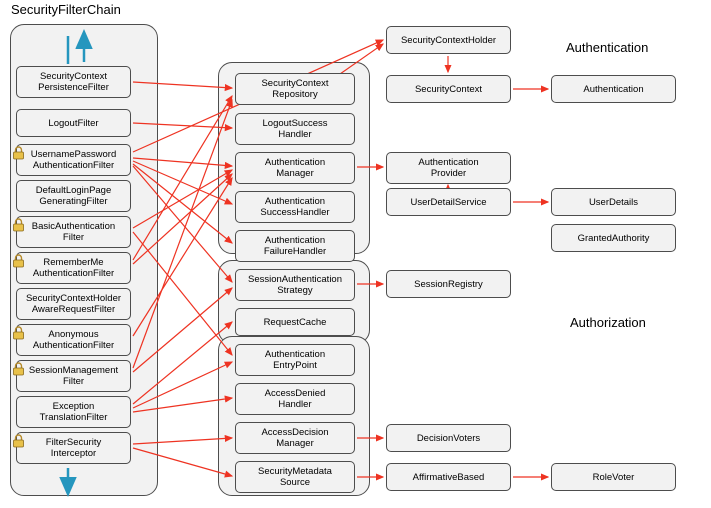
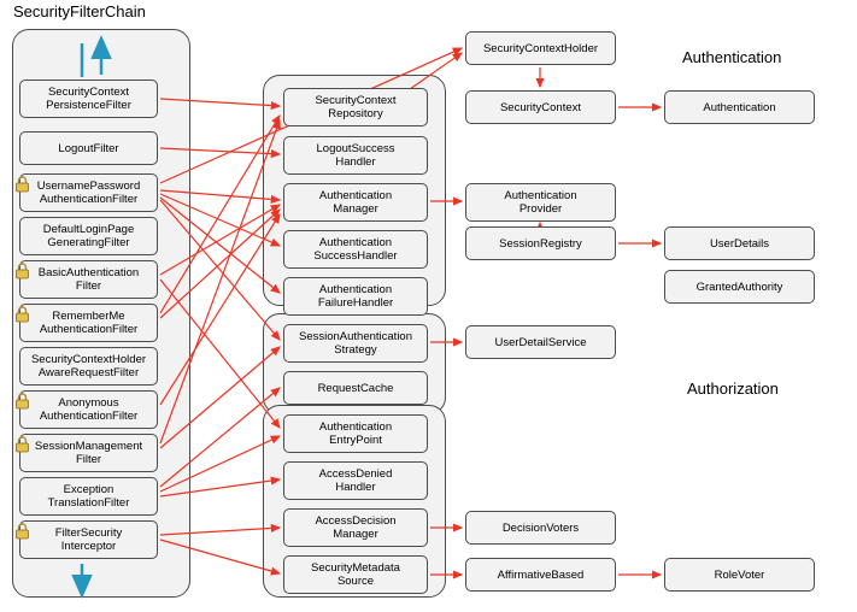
  SecurityFilterChain
  Authentication
  Authorization
  SecurityContext
  PersistenceFilter
  LogoutFilter
  UsernamePassword
  AuthenticationFilter
  DefaultLoginPage
  GeneratingFilter
  BasicAuthentication
  Filter
  RememberMe
  AuthenticationFilter
  SecurityContextHolder
  AwareRequestFilter
  Anonymous
  AuthenticationFilter
  SessionManagement
  Filter
  Exception
  TranslationFilter
  FilterSecurity
  Interceptor
  SecurityContext
  Repository
  LogoutSuccess
  Handler
  Authentication
  Manager
  Authentication
  SuccessHandler
  Authentication
  FailureHandler
  SessionAuthentication
  Strategy
  RequestCache
  SecurityContextHolder
  SecurityContext
  Authentication
  Authentication
  Provider
- UserDetailService
+ SessionRegistry
  UserDetails
  GrantedAuthority
- SessionRegistry
+ UserDetailService
  Authentication
  EntryPoint
  AccessDenied
  Handler
  AccessDecision
  Manager
  SecurityMetadata
  Source
  DecisionVoters
  AffirmativeBased
  RoleVoter
